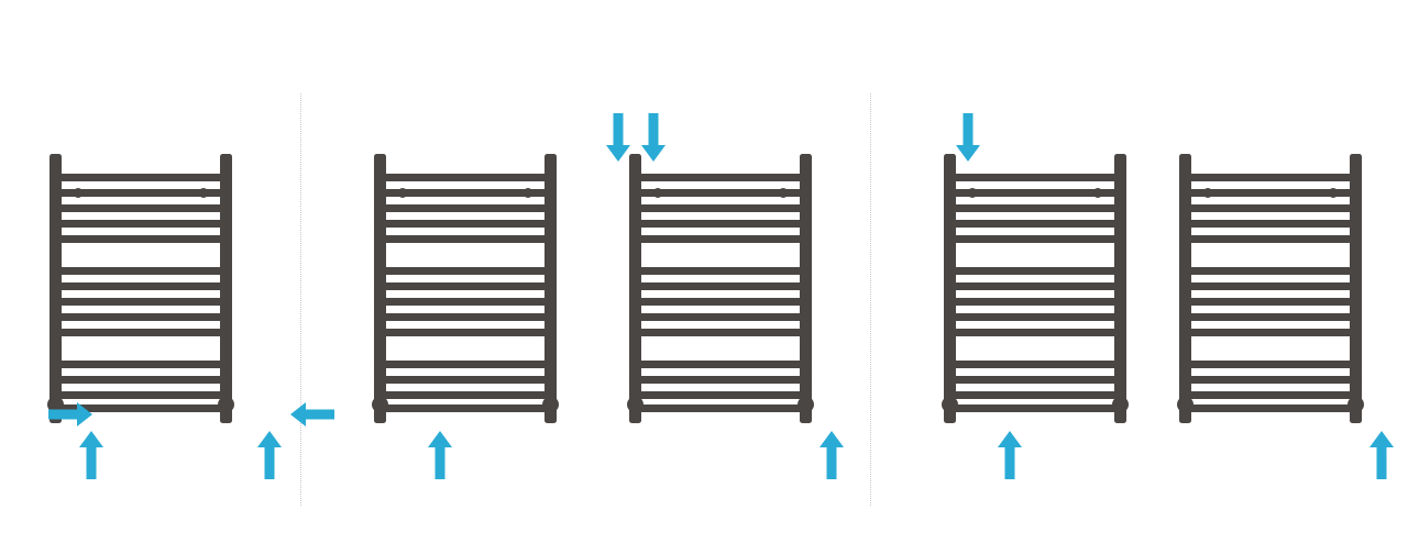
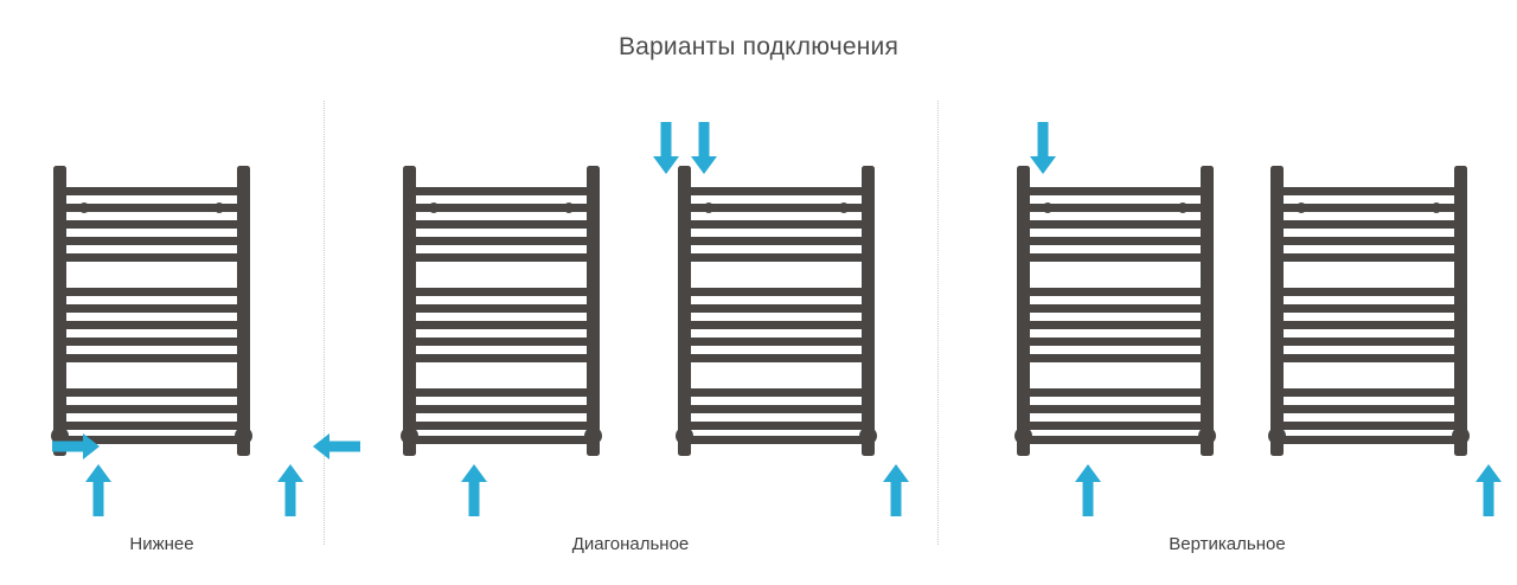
+ Варианты подключения
+ Нижнее
+ Диагональное
+ Вертикальное
